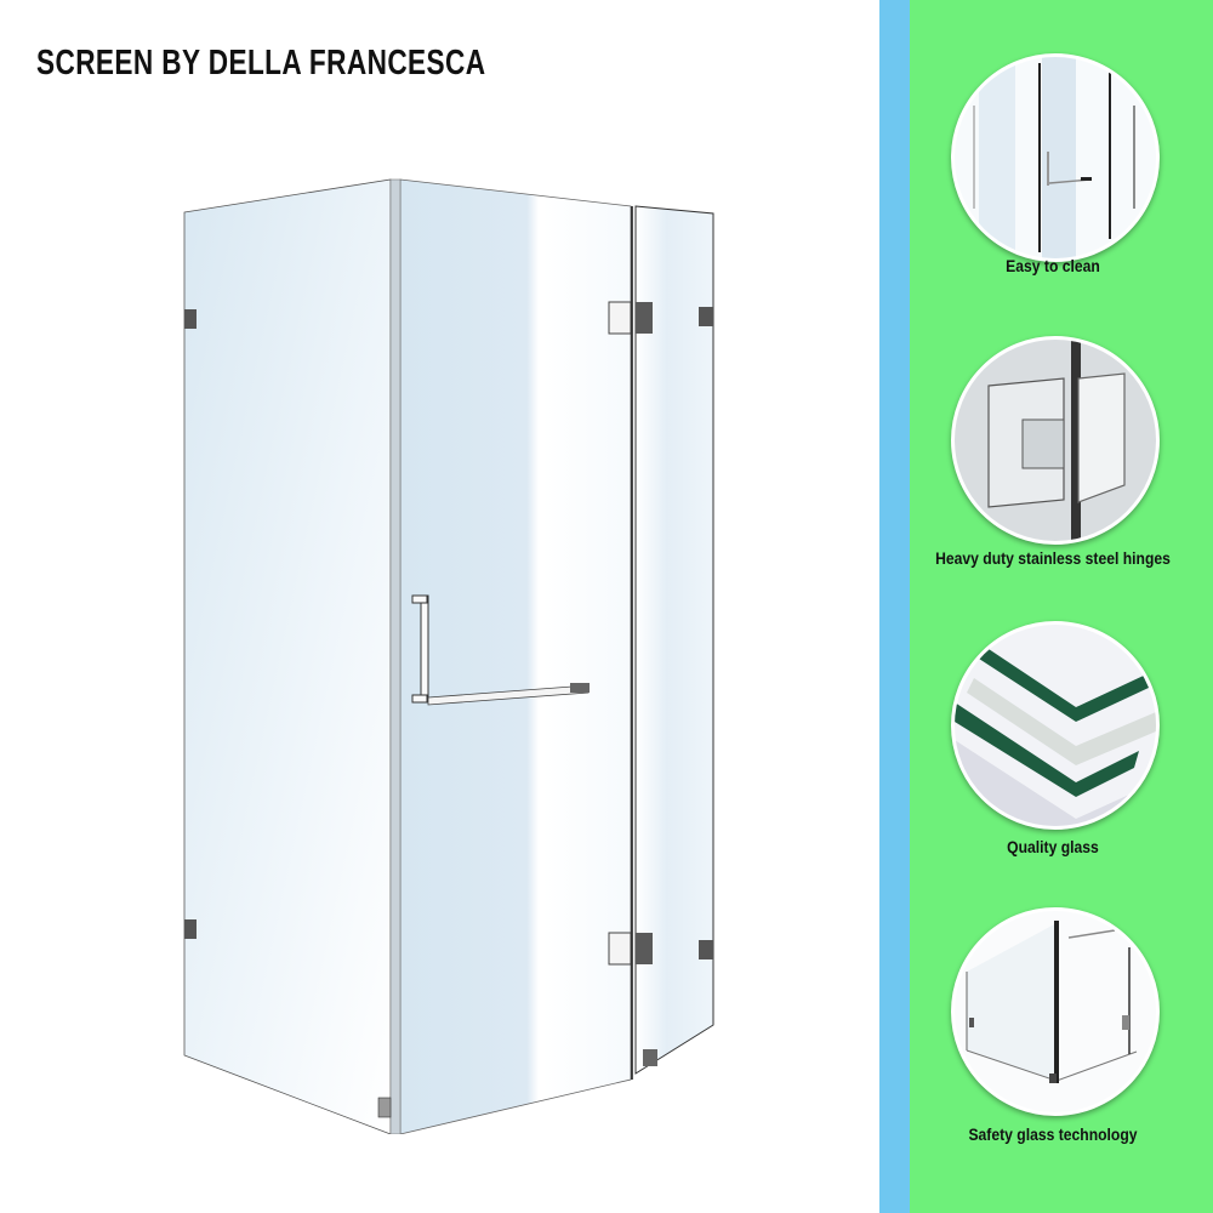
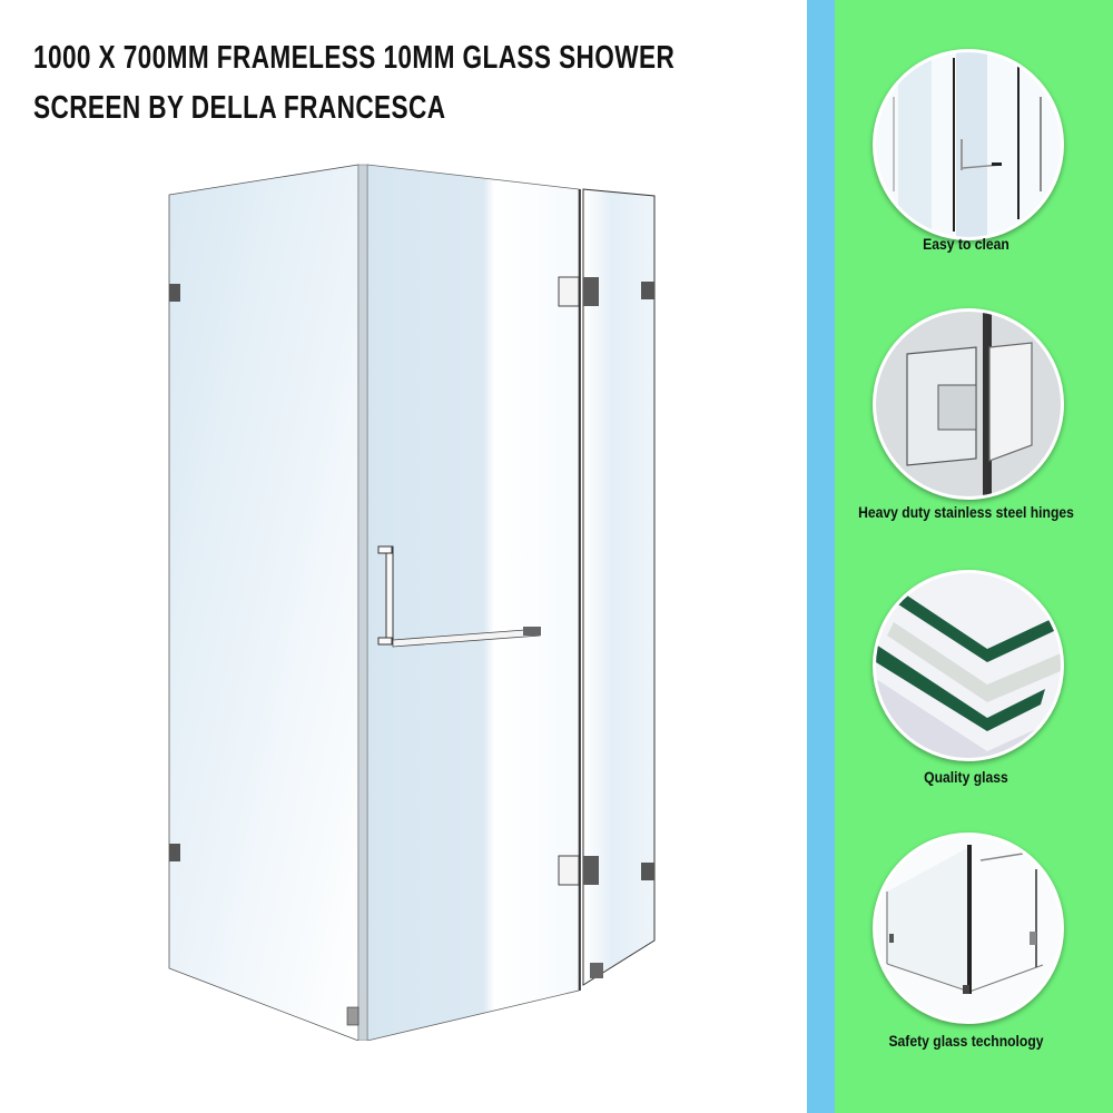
+ 1000 X 700MM FRAMELESS 10MM GLASS SHOWER
  SCREEN BY DELLA FRANCESCA
  Easy to clean
  Heavy duty stainless steel hinges
  Quality glass
  Safety glass technology
